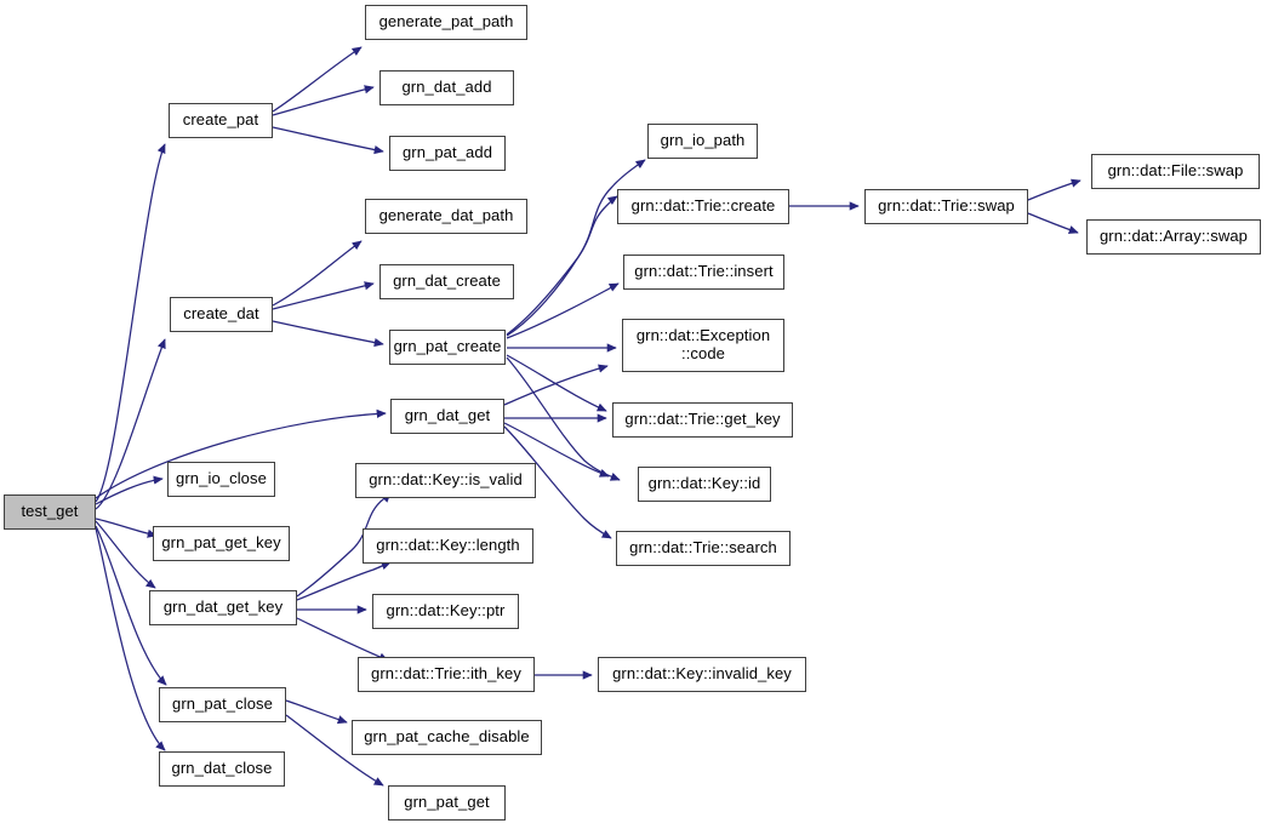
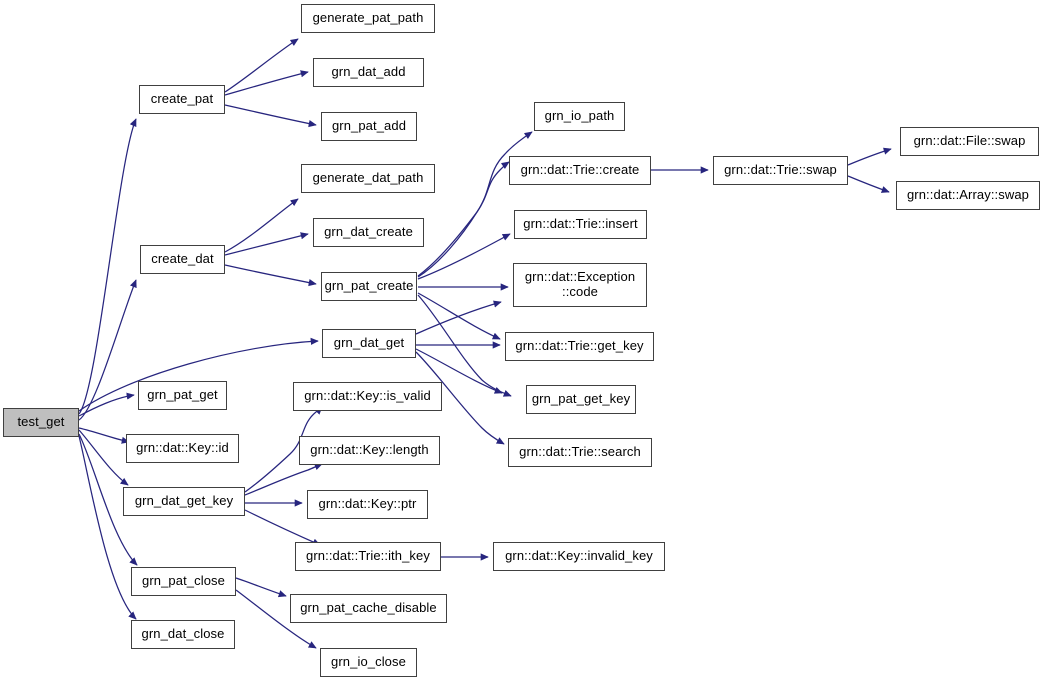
  test_get
  create_pat
  generate_pat_path
  grn_dat_add
  grn_pat_add
  create_dat
  generate_dat_path
  grn_dat_create
  grn_pat_create
  grn_dat_get
  grn_io_path
  grn::dat::Trie::create
  grn::dat::Trie::insert
  grn::dat::Exception
  ::code
  grn::dat::Trie::get_key
- grn::dat::Key::id
+ grn_pat_get_key
  grn::dat::Trie::search
  grn::dat::Trie::swap
  grn::dat::File::swap
  grn::dat::Array::swap
- grn_io_close
+ grn_pat_get
- grn_pat_get_key
+ grn::dat::Key::id
  grn_dat_get_key
  grn::dat::Key::is_valid
  grn::dat::Key::length
  grn::dat::Key::ptr
  grn::dat::Trie::ith_key
  grn::dat::Key::invalid_key
  grn_pat_close
  grn_dat_close
  grn_pat_cache_disable
- grn_pat_get
+ grn_io_close
